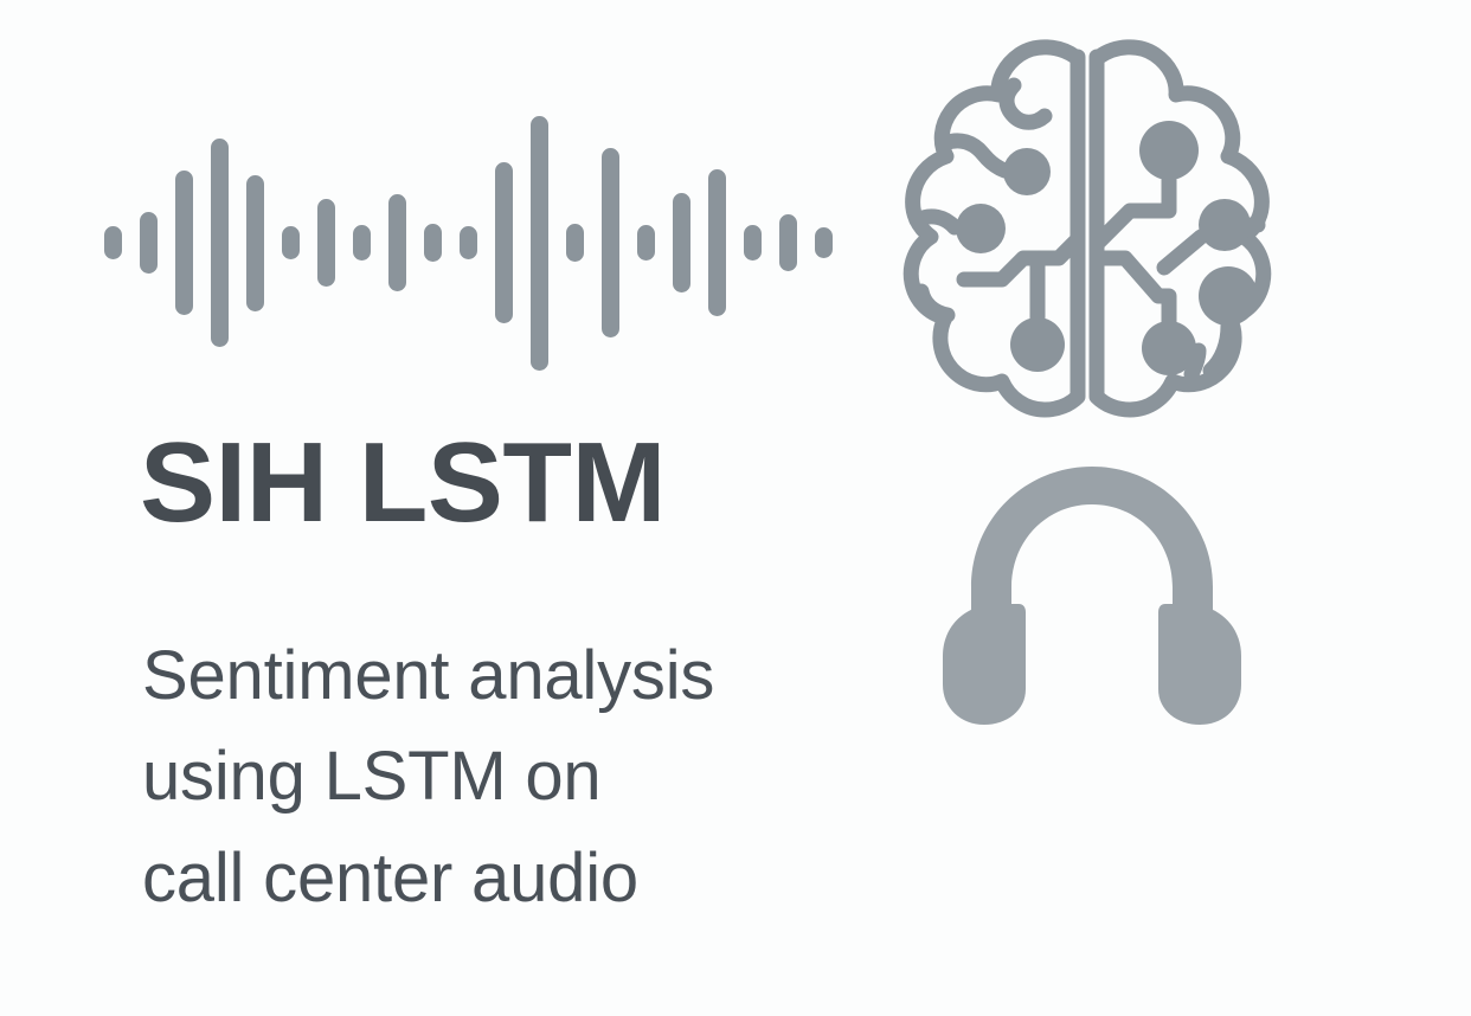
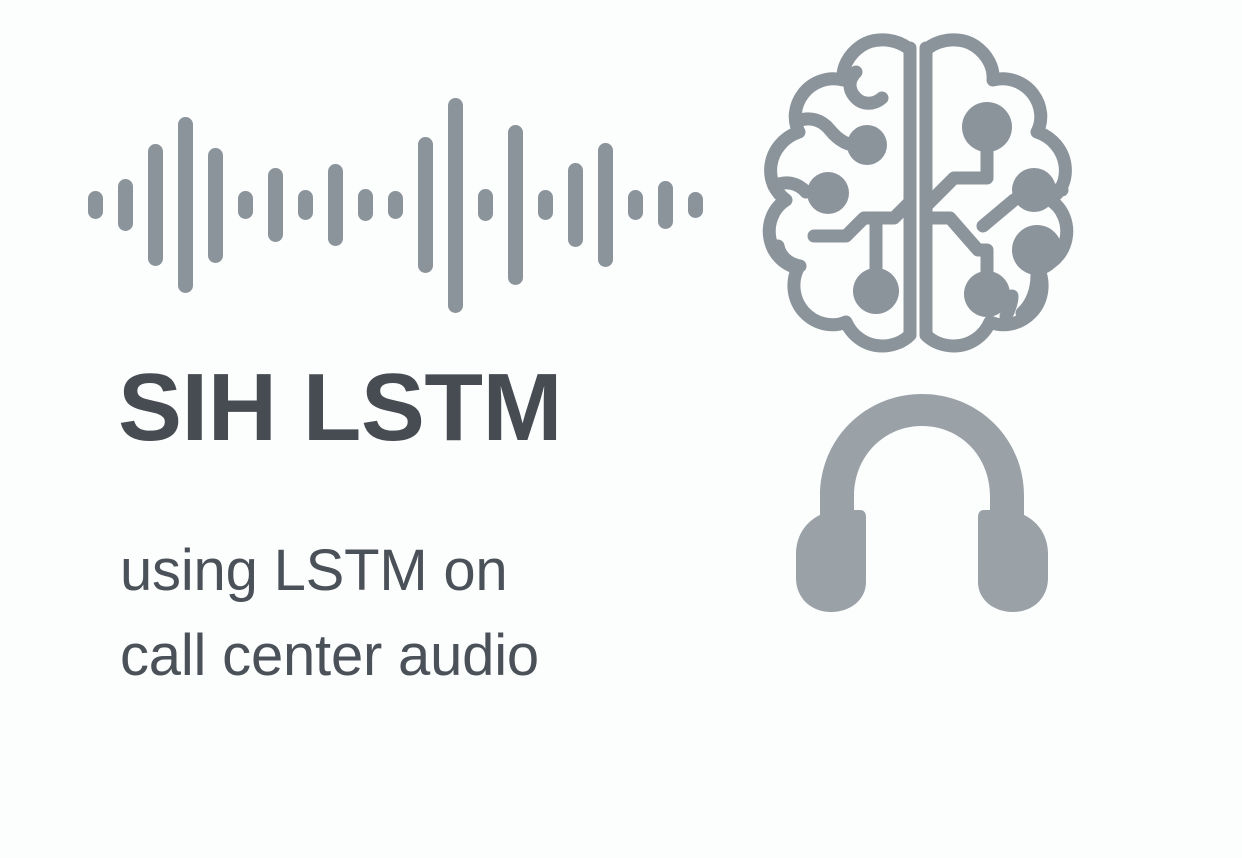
  SIH LSTM
- Sentiment analysis
  using LSTM on
  call center audio
